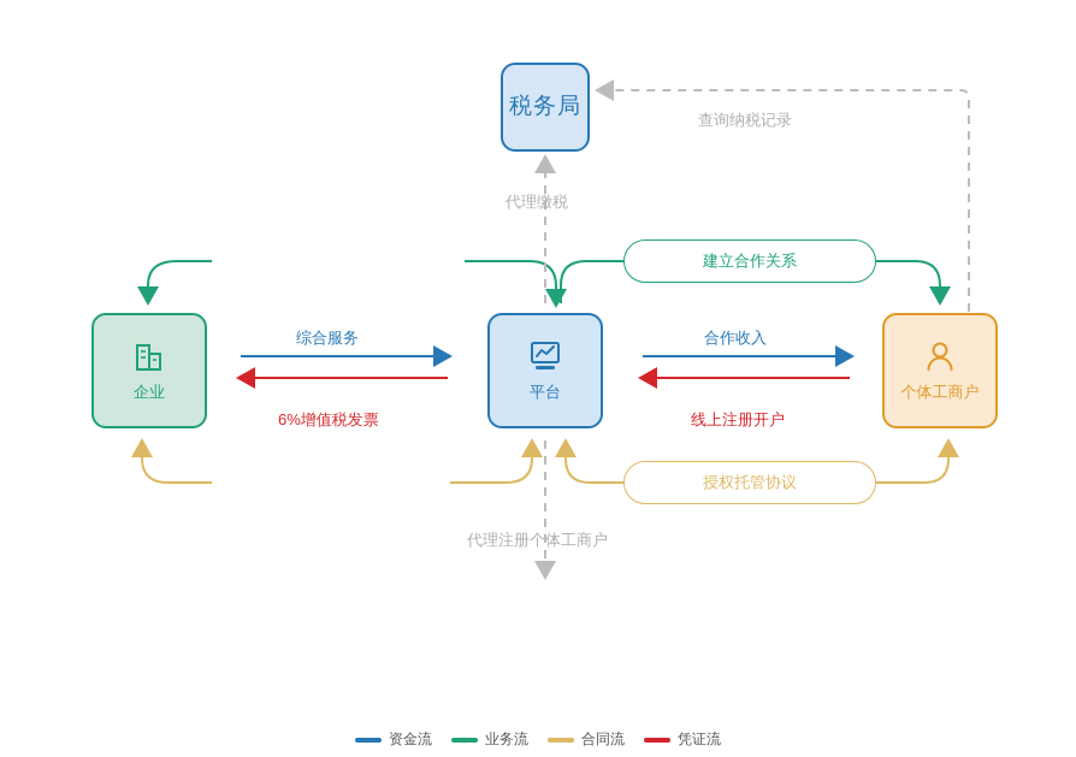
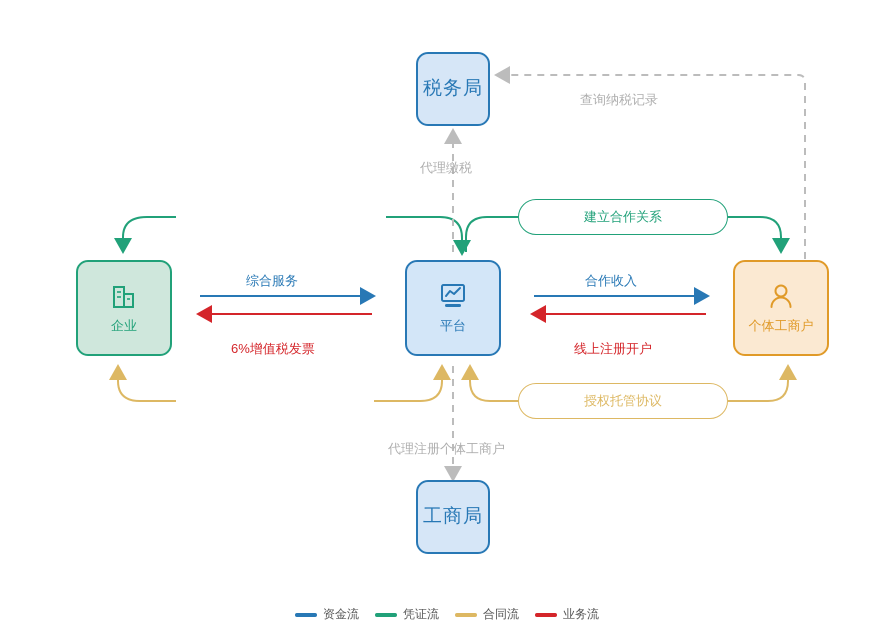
  税务局
+ 工商局
  企业
  平台
  个体工商户
  建立合作关系
  授权托管协议
  综合服务
  6%增值税发票
  合作收入
  线上注册开户
  代理缴税
  查询纳税记录
  代理注册个体工商户
  资金流
- 业务流
+ 凭证流
  合同流
- 凭证流
+ 业务流
